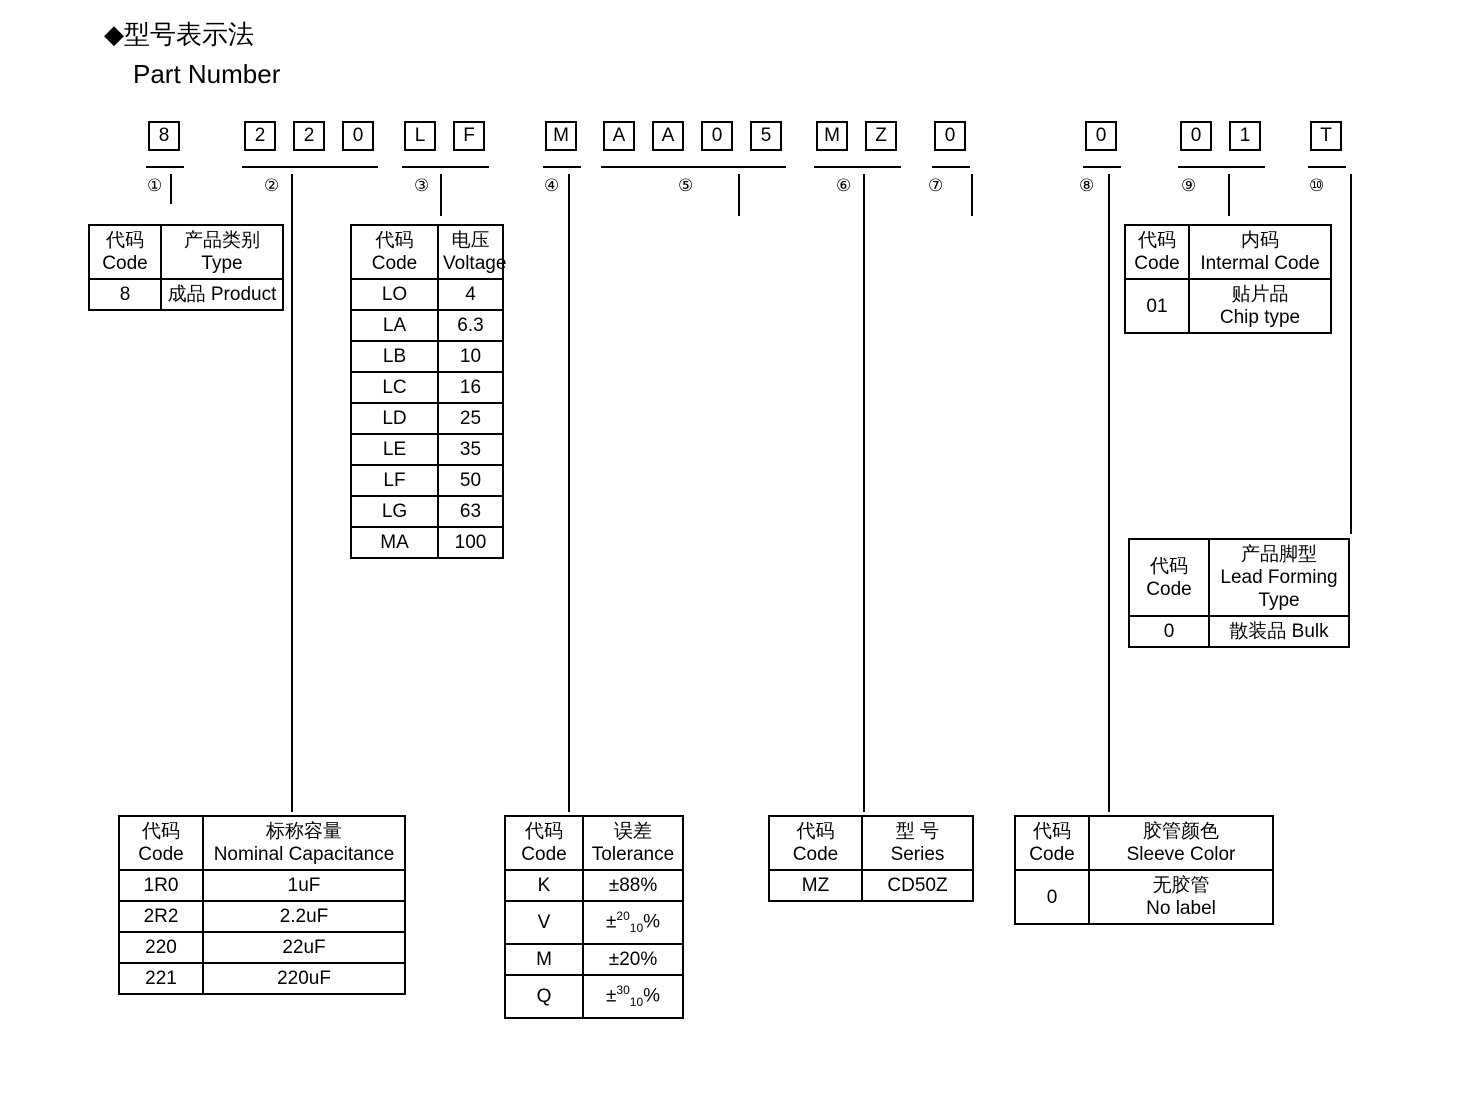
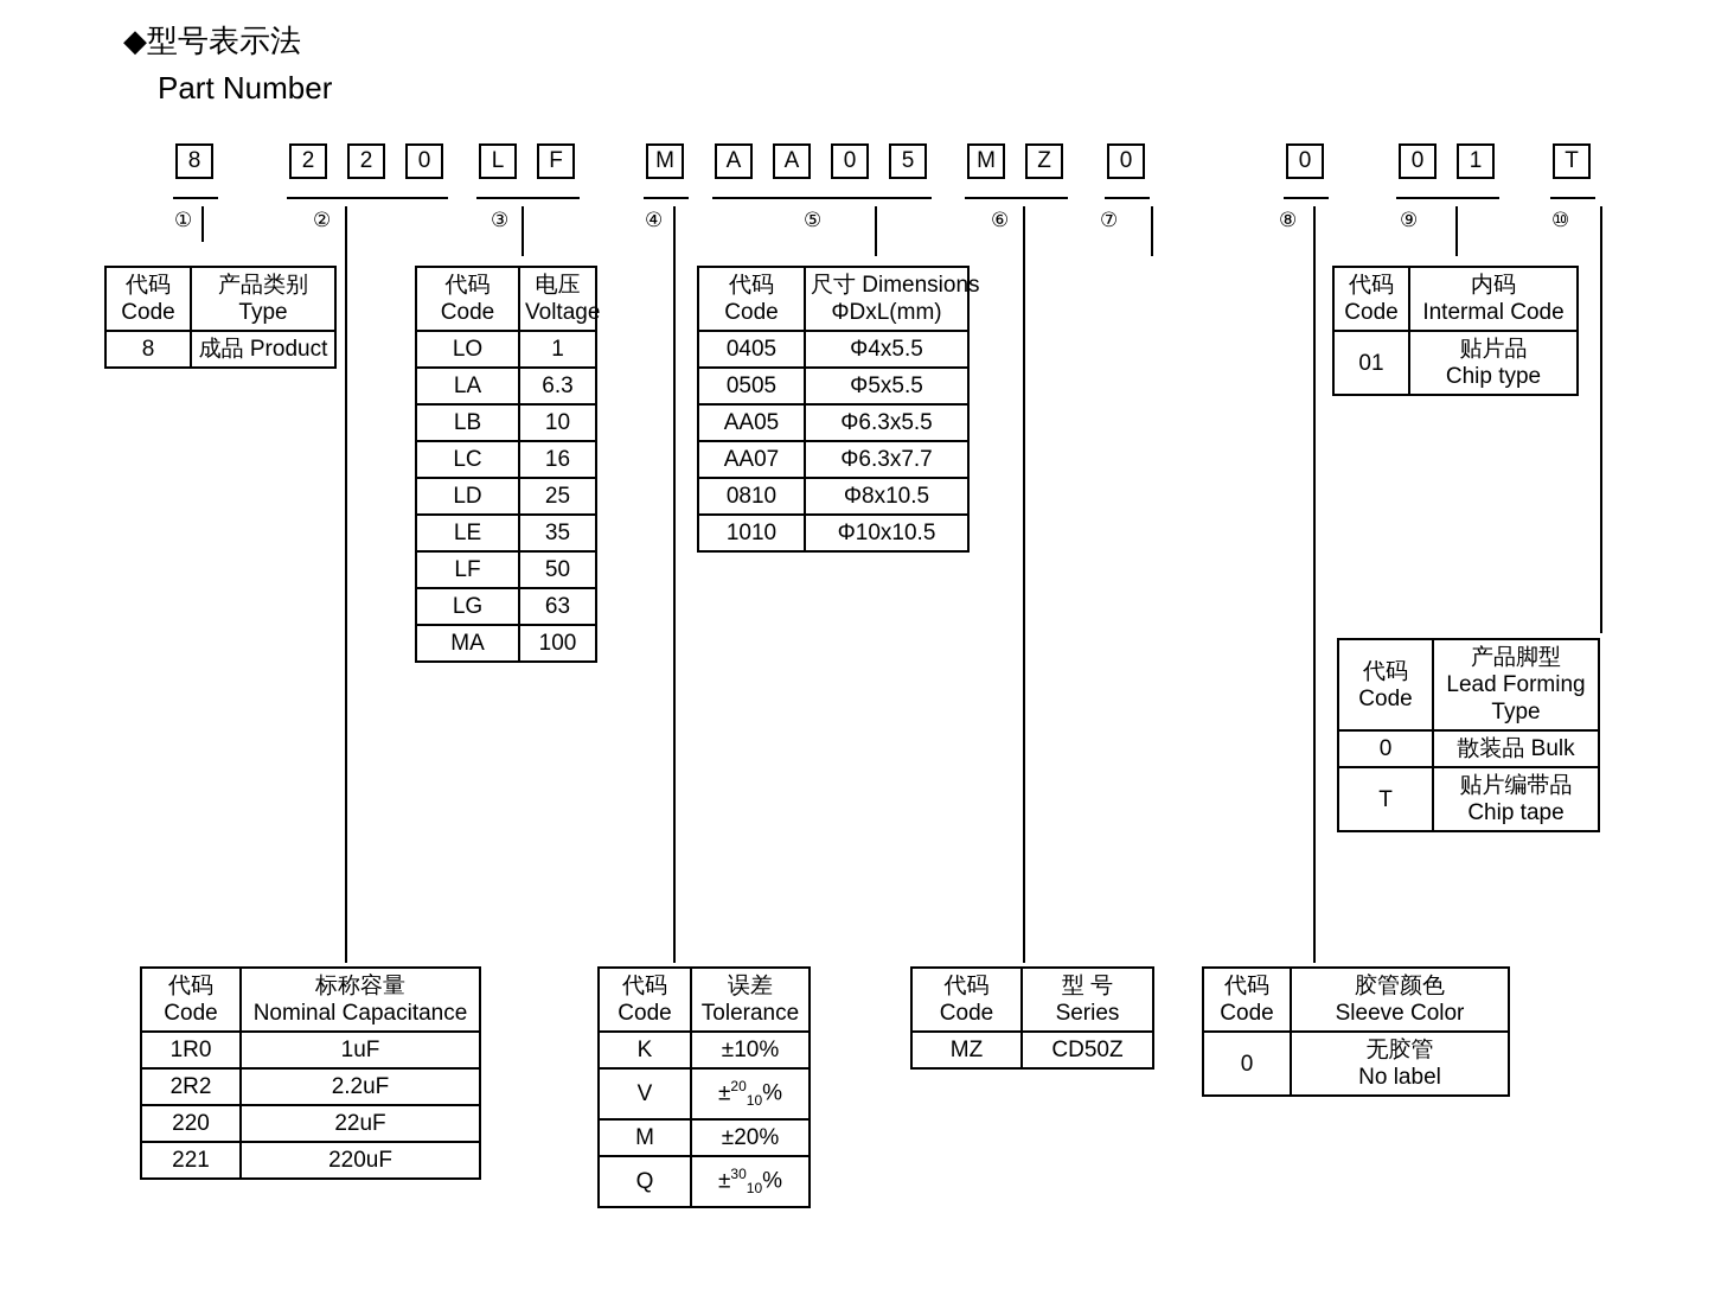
  ◆型号表示法
  Part Number
  8
  2
  2
  0
  L
  F
  M
  A
  A
  0
  5
  M
  Z
  0
  0
  0
  1
  T
  ①
  ②
  ③
  ④
  ⑤
  ⑥
  ⑦
  ⑧
  ⑨
  ⑩
  代码 Code	产品类别 Type
  8	成品 Product
  代码 Code	电压 Voltage
- LO	4
+ LO	1
  LA	6.3
  LB	10
  LC	16
  LD	25
  LE	35
  LF	50
  LG	63
  MA	100
+ 代码 Code	尺寸 Dimensions ΦDxL(mm)
+ 0405	Φ4x5.5
+ 0505	Φ5x5.5
+ AA05	Φ6.3x5.5
+ AA07	Φ6.3x7.7
+ 0810	Φ8x10.5
+ 1010	Φ10x10.5
  代码 Code	内码 Intermal Code
  01	贴片品 Chip type
  代码 Code	产品脚型 Lead Forming Type
  0	散装品 Bulk
+ T	贴片编带品 Chip tape
  代码 Code	标称容量 Nominal Capacitance
  1R0	1uF
  2R2	2.2uF
  220	22uF
  221	220uF
  代码 Code	误差 Tolerance
- K	±88%
+ K	±10%
  V	±2010%
  M	±20%
  Q	±3010%
  代码 Code	型 号 Series
  MZ	CD50Z
  代码 Code	胶管颜色 Sleeve Color
  0	无胶管 No label
